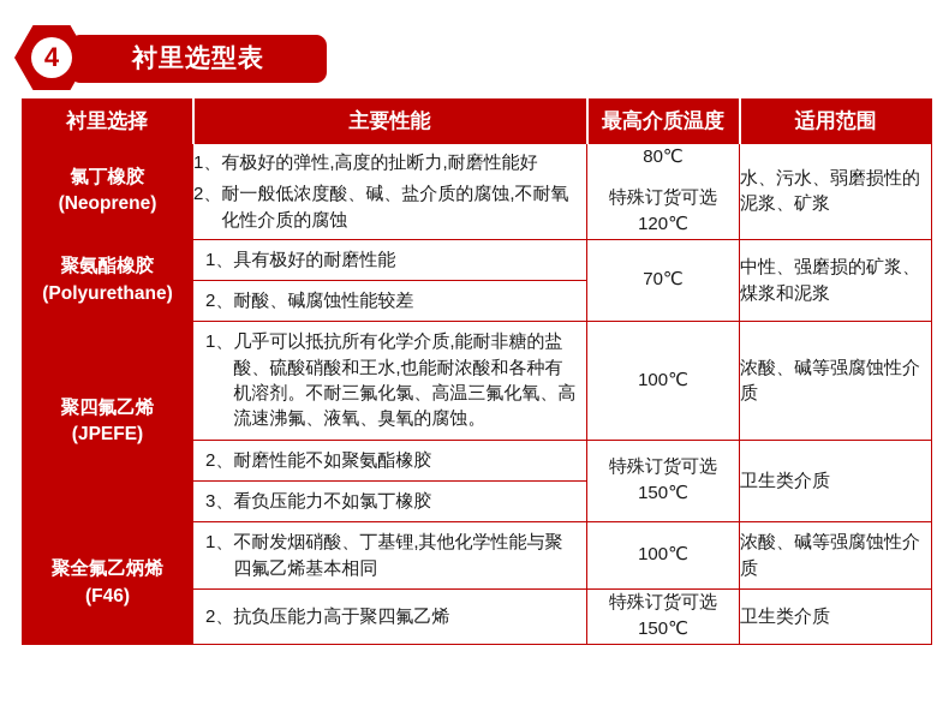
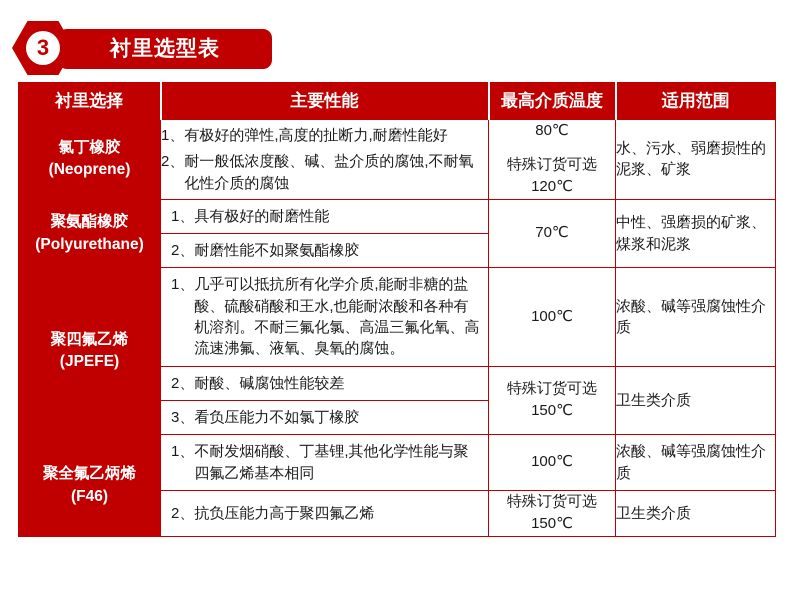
- 4
+ 3
  衬里选型表
  衬里选择	主要性能	最高介质温度	适用范围
  氯丁橡胶(Neoprene)	1、有极好的弹性,高度的扯断力,耐磨性能好2、耐一般低浓度酸、碱、盐介质的腐蚀,不耐氧化性介质的腐蚀	80℃特殊订货可选120℃	水、污水、弱磨损性的泥浆、矿浆
  聚氨酯橡胶(Polyurethane)	1、具有极好的耐磨性能	70℃	中性、强磨损的矿浆、煤浆和泥浆
- 2、耐酸、碱腐蚀性能较差
+ 2、耐磨性能不如聚氨酯橡胶
  聚四氟乙烯(JPEFE)	1、几乎可以抵抗所有化学介质,能耐非糖的盐酸、硫酸硝酸和王水,也能耐浓酸和各种有机溶剂。不耐三氟化氯、高温三氟化氧、高流速沸氟、液氧、臭氧的腐蚀。	100℃	浓酸、碱等强腐蚀性介质
- 2、耐磨性能不如聚氨酯橡胶	特殊订货可选150℃	卫生类介质
+ 2、耐酸、碱腐蚀性能较差	特殊订货可选150℃	卫生类介质
  3、看负压能力不如氯丁橡胶
  聚全氟乙炳烯(F46)	1、不耐发烟硝酸、丁基锂,其他化学性能与聚四氟乙烯基本相同	100℃	浓酸、碱等强腐蚀性介质
  2、抗负压能力高于聚四氟乙烯	特殊订货可选150℃	卫生类介质
